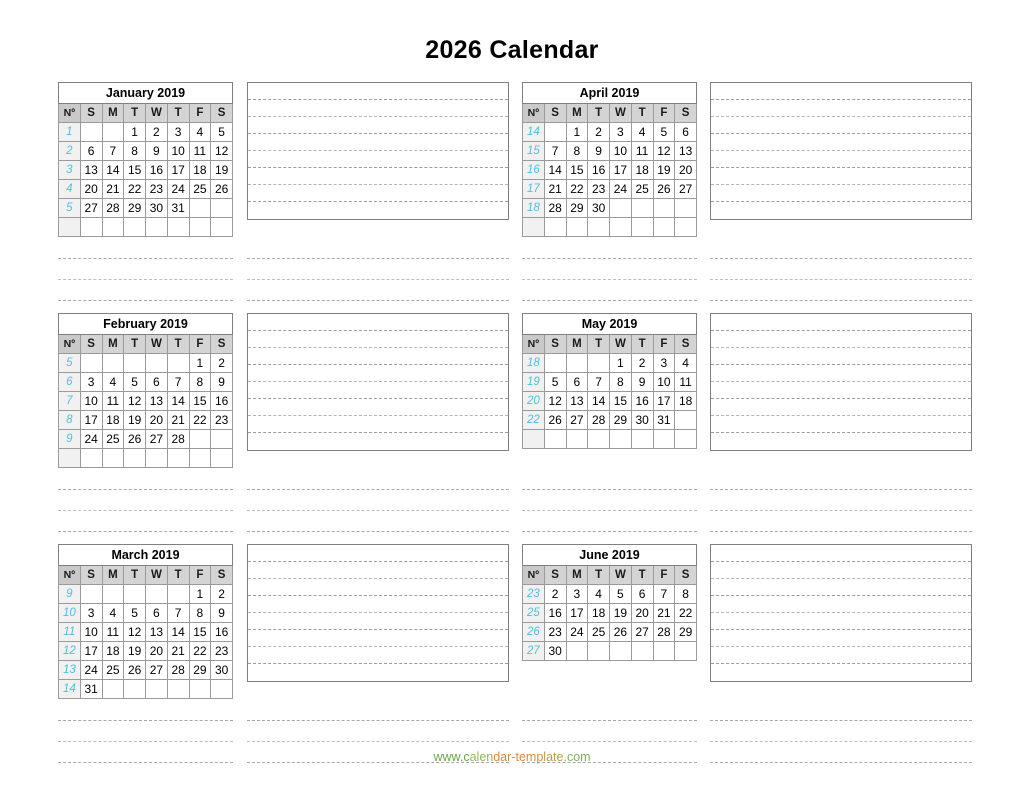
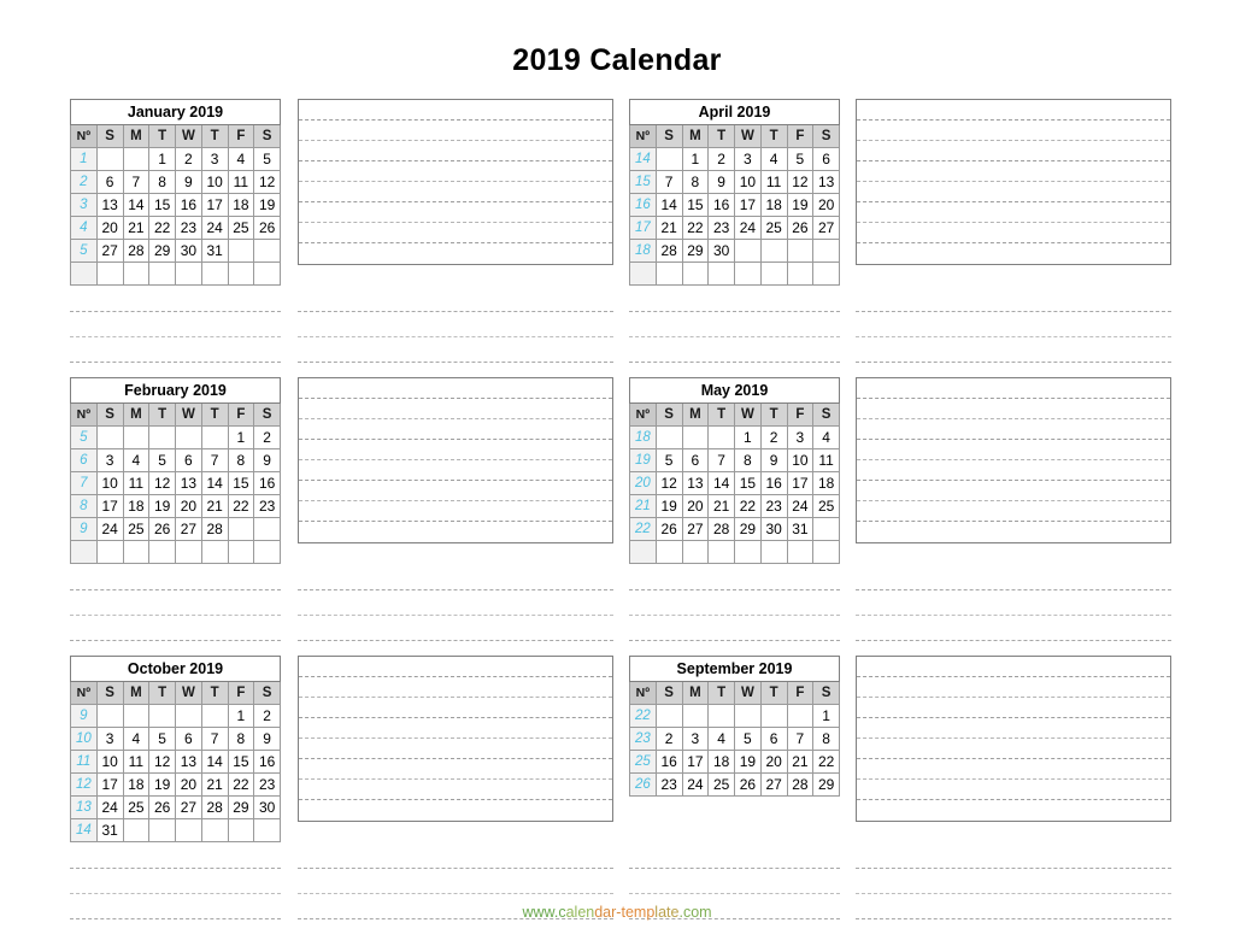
- 2026 Calendar
+ 2019 Calendar
  January 2019
  Nº	S	M	T	W	T	F	S
  1			1	2	3	4	5
  2	6	7	8	9	10	11	12
  3	13	14	15	16	17	18	19
  4	20	21	22	23	24	25	26
  5	27	28	29	30	31
  April 2019
  Nº	S	M	T	W	T	F	S
  14		1	2	3	4	5	6
  15	7	8	9	10	11	12	13
  16	14	15	16	17	18	19	20
  17	21	22	23	24	25	26	27
  18	28	29	30
  February 2019
  Nº	S	M	T	W	T	F	S
  5						1	2
  6	3	4	5	6	7	8	9
  7	10	11	12	13	14	15	16
  8	17	18	19	20	21	22	23
  9	24	25	26	27	28
  May 2019
  Nº	S	M	T	W	T	F	S
  18				1	2	3	4
  19	5	6	7	8	9	10	11
  20	12	13	14	15	16	17	18
+ 21	19	20	21	22	23	24	25
  22	26	27	28	29	30	31
- March 2019
+ October 2019
  Nº	S	M	T	W	T	F	S
  9						1	2
  10	3	4	5	6	7	8	9
  11	10	11	12	13	14	15	16
  12	17	18	19	20	21	22	23
  13	24	25	26	27	28	29	30
  14	31
- June 2019
+ September 2019
  Nº	S	M	T	W	T	F	S
+ 22							1
  23	2	3	4	5	6	7	8
  25	16	17	18	19	20	21	22
  26	23	24	25	26	27	28	29
- 27	30
  www.calendar-template.com
